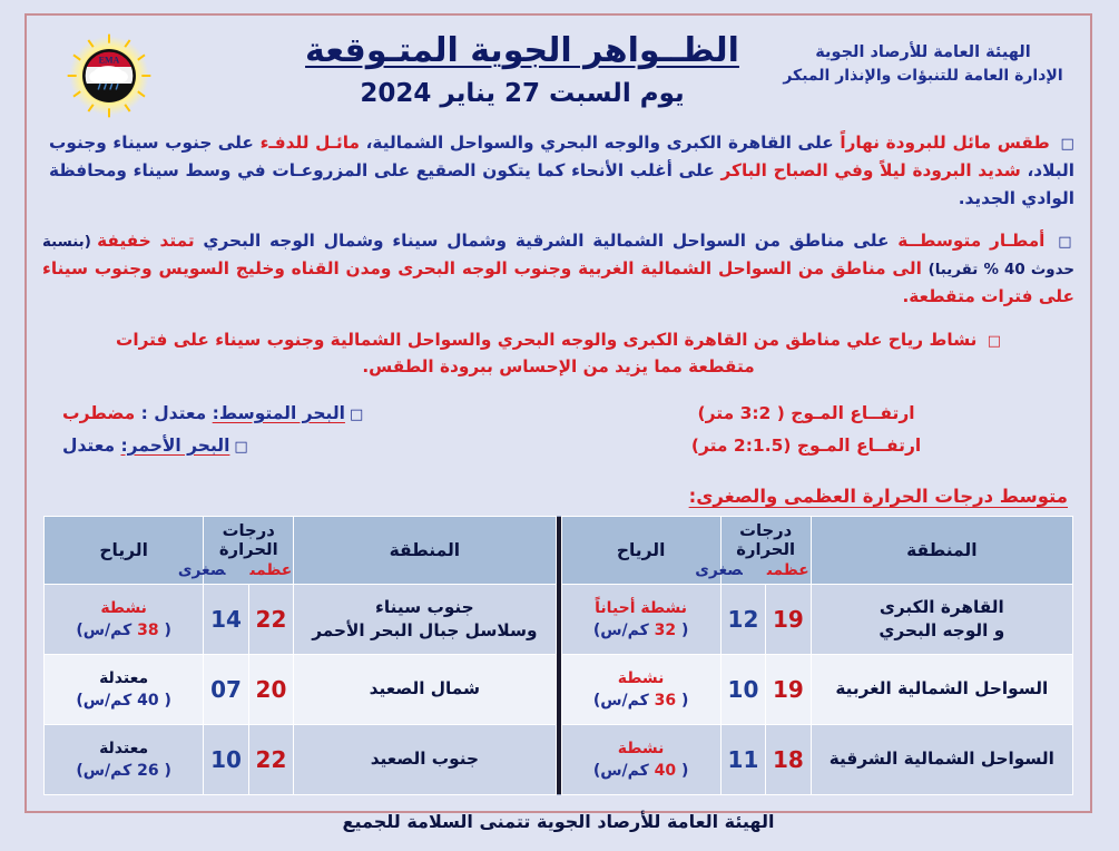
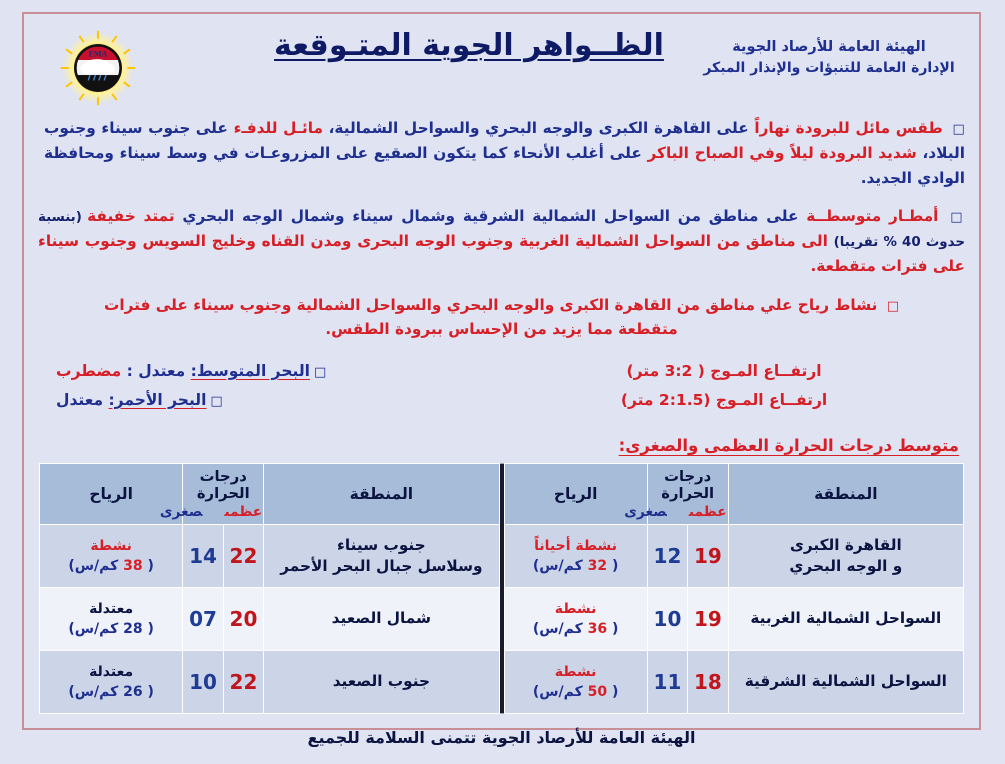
  الهيئة العامة للأرصاد الجوية
  الإدارة العامة للتنبؤات والإنذار المبكر
  الظــواهر الجوية المتـوقعة
- يوم السبت 27 يناير 2024
  EMA
  □ طقس مائل للبرودة نهاراً على القاهرة الكبرى والوجه البحري والسواحل الشمالية، مائـل للدفـء على جنوب سيناء وجنوب البلاد، شديد البرودة ليلاً وفي الصباح الباكر على أغلب الأنحاء كما يتكون الصقيع على المزروعـات في وسط سيناء ومحافظة الوادي الجديد.
  □ أمطـار متوسطــة على مناطق من السواحل الشمالية الشرقية وشمال سيناء وشمال الوجه البحري تمتد خفيفة (بنسبة حدوث 40 % تقريبا) الى مناطق من السواحل الشمالية الغربية وجنوب الوجه البحرى ومدن القناه وخليج السويس وجنوب سيناء على فترات متقطعة.
  □ نشاط رياح علي مناطق من القاهرة الكبرى والوجه البحري والسواحل الشمالية وجنوب سيناء على فترات متقطعة مما يزيد من الإحساس ببرودة الطقس.
  ارتفــاع المـوج ( 3:2 متر)
  □البحر المتوسط: معتدل : مضطرب
  ارتفــاع المـوج (2:1.5 متر)
  □البحر الأحمر: معتدل
  متوسط درجات الحرارة العظمى والصغرى:
  المنطقة	درجات الحرارة عظمىصغرى	الرياح		المنطقة	درجات الحرارة عظمىصغرى	الرياح
  القاهرة الكبرى و الوجه البحري	19	12	نشطة أحياناً ( 32 كم/س)		جنوب سيناء وسلاسل جبال البحر الأحمر	22	14	نشطة ( 38 كم/س)
- السواحل الشمالية الغربية	19	10	نشطة ( 36 كم/س)		شمال الصعيد	20	07	معتدلة ( 40 كم/س)
+ السواحل الشمالية الغربية	19	10	نشطة ( 36 كم/س)		شمال الصعيد	20	07	معتدلة ( 28 كم/س)
- السواحل الشمالية الشرقية	18	11	نشطة ( 40 كم/س)		جنوب الصعيد	22	10	معتدلة ( 26 كم/س)
+ السواحل الشمالية الشرقية	18	11	نشطة ( 50 كم/س)		جنوب الصعيد	22	10	معتدلة ( 26 كم/س)
  الهيئة العامة للأرصاد الجوية تتمنى السلامة للجميع
